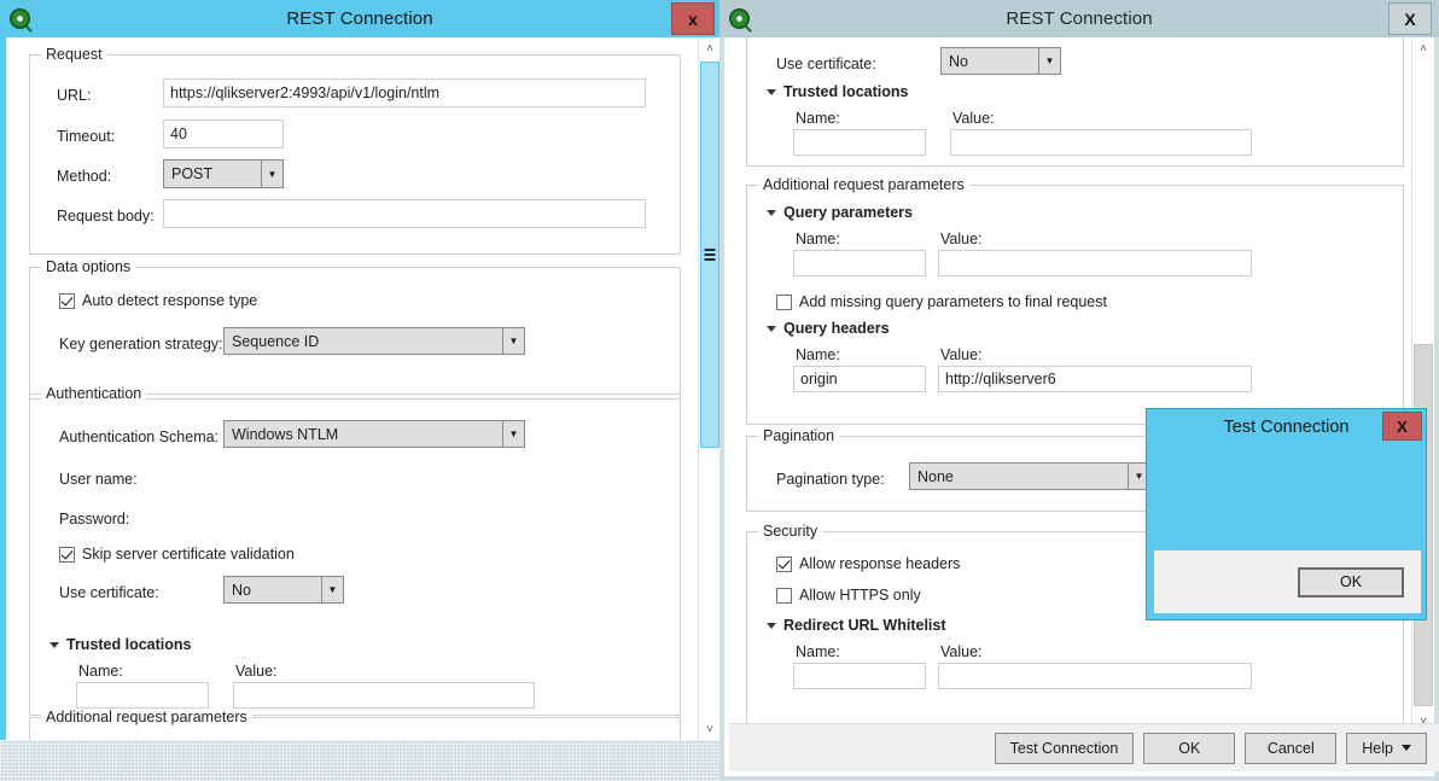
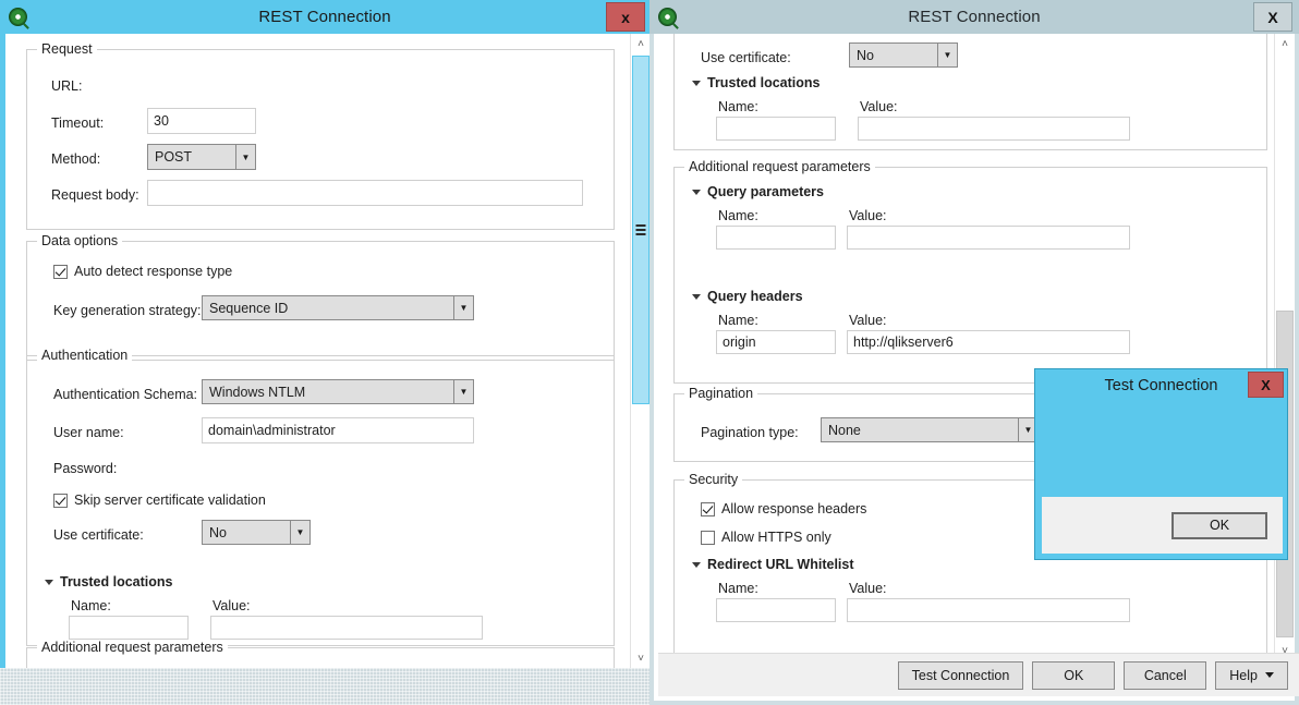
  REST Connection
  x
  Request
  URL:
- https://qlikserver2:4993/api/v1/login/ntlm
  Timeout:
- 40
+ 30
  Method:
  POST
  ▼
  Request body:
  Data options
  Auto detect response type
  Key generation strategy:
  Sequence ID
  ▼
  Authentication
  Authentication Schema:
  Windows NTLM
  ▼
  User name:
+ domain\administrator
  Password:
  Skip server certificate validation
  Use certificate:
  No
  ▼
  Trusted locations
  Name:
  Value:
  Additional request parameters
  ˄
  ˅
  REST Connection
  X
  Use certificate:
  No
  ▼
  Trusted locations
  Name:
  Value:
  Additional request parameters
  Query parameters
  Name:
  Value:
- Add missing query parameters to final request
  Query headers
  Name:
  Value:
  origin
  http://qlikserver6
  Pagination
  Pagination type:
  None
  ▼
  Security
  Allow response headers
  Allow HTTPS only
  Redirect URL Whitelist
  Name:
  Value:
  ˄
  ˅
  Test Connection
  OK
  Cancel
  Help
  Test Connection
  X
  OK
